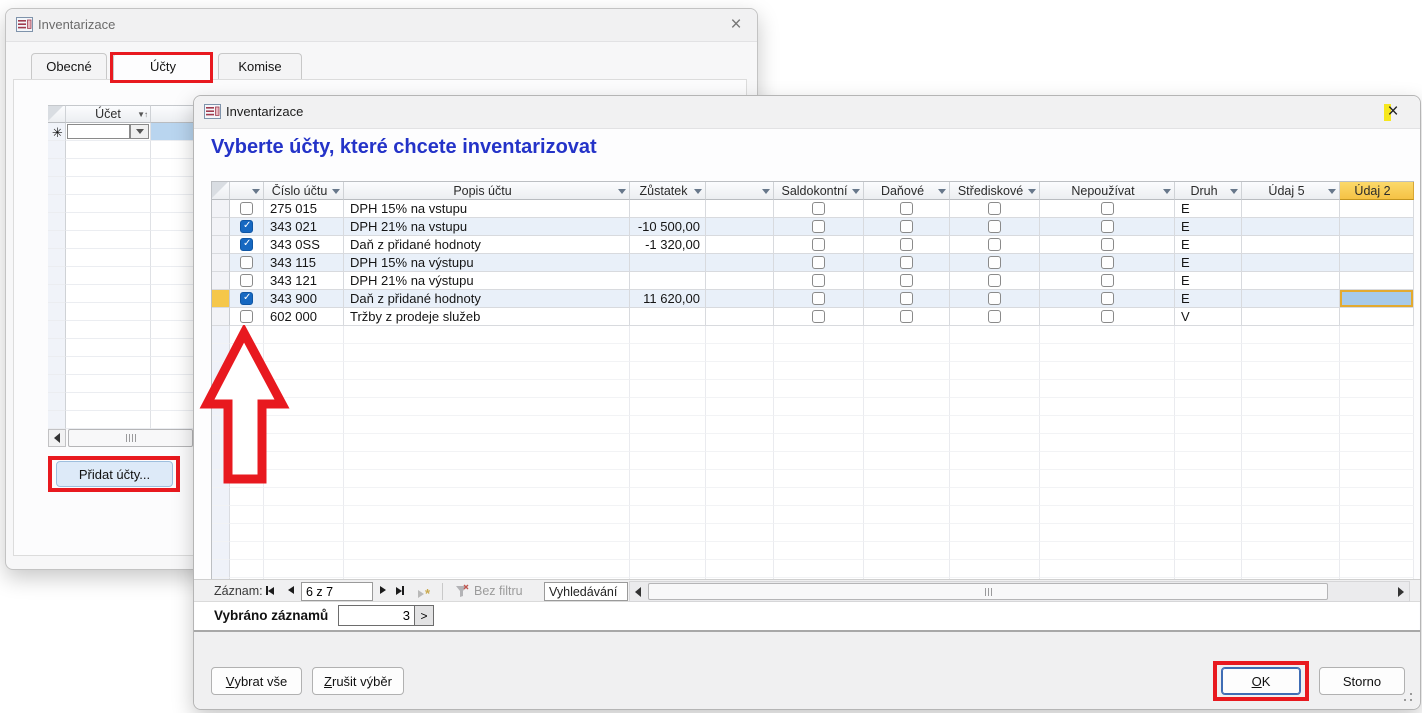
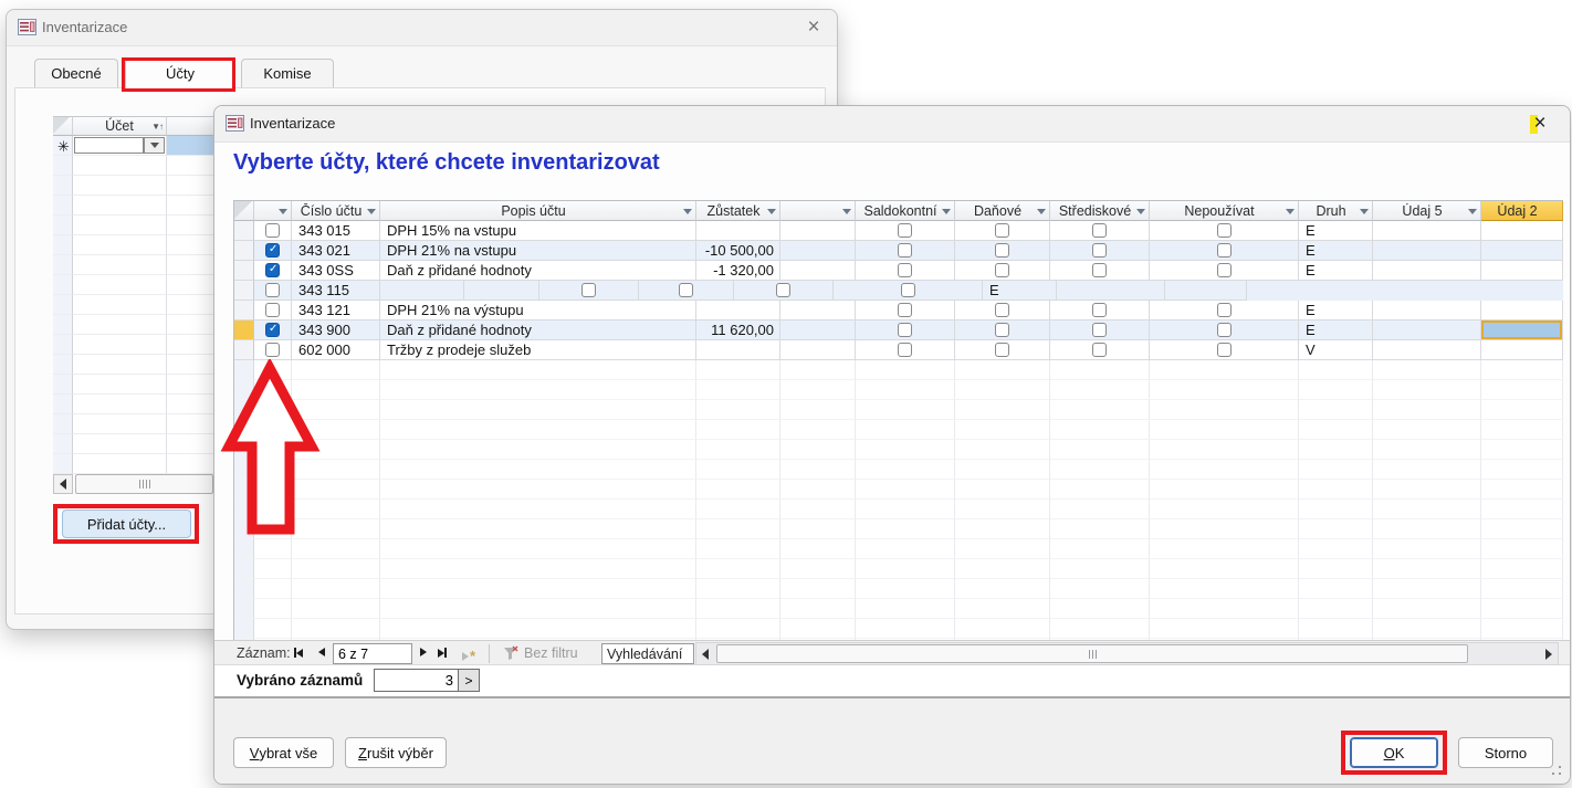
  Inventarizace
  ×
  Obecné
  Účty
  Komise
  Účet
  ▼↑
  ✳
  Přidat účty...
  Inventarizace
  ×
  Vyberte účty, které chcete inventarizovat
  Číslo účtu
  Popis účtu
  Zůstatek
  Saldokontní
  Daňové
  Střediskové
  Nepoužívat
  Druh
  Údaj 5
  Údaj 2
- 275 015
+ 343 015
  DPH 15% na vstupu
  E
  343 021
  DPH 21% na vstupu
  -10 500,00
  E
  343 0SS
  Daň z přidané hodnoty
  -1 320,00
  E
  343 115
- DPH 15% na výstupu
  E
  343 121
  DPH 21% na výstupu
  E
  343 900
  Daň z přidané hodnoty
  11 620,00
  E
  602 000
  Tržby z prodeje služeb
  V
  Záznam:
  6 z 7
  *
  Bez filtru
  Vyhledávání
  Vybráno záznamů
  3
  >
  V
  ybrat vše
  Z
  rušit výběr
  O
  K
  Storno
